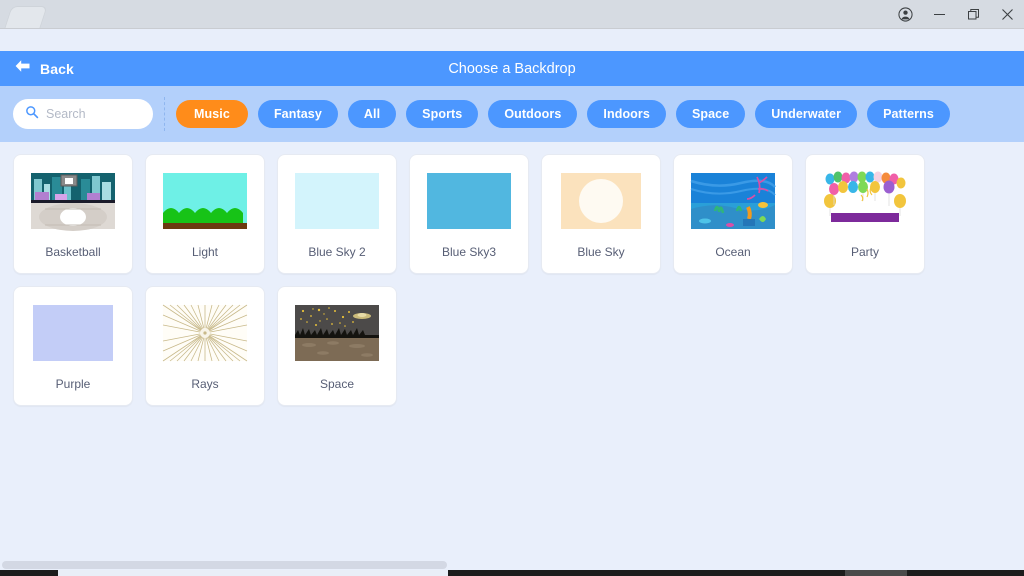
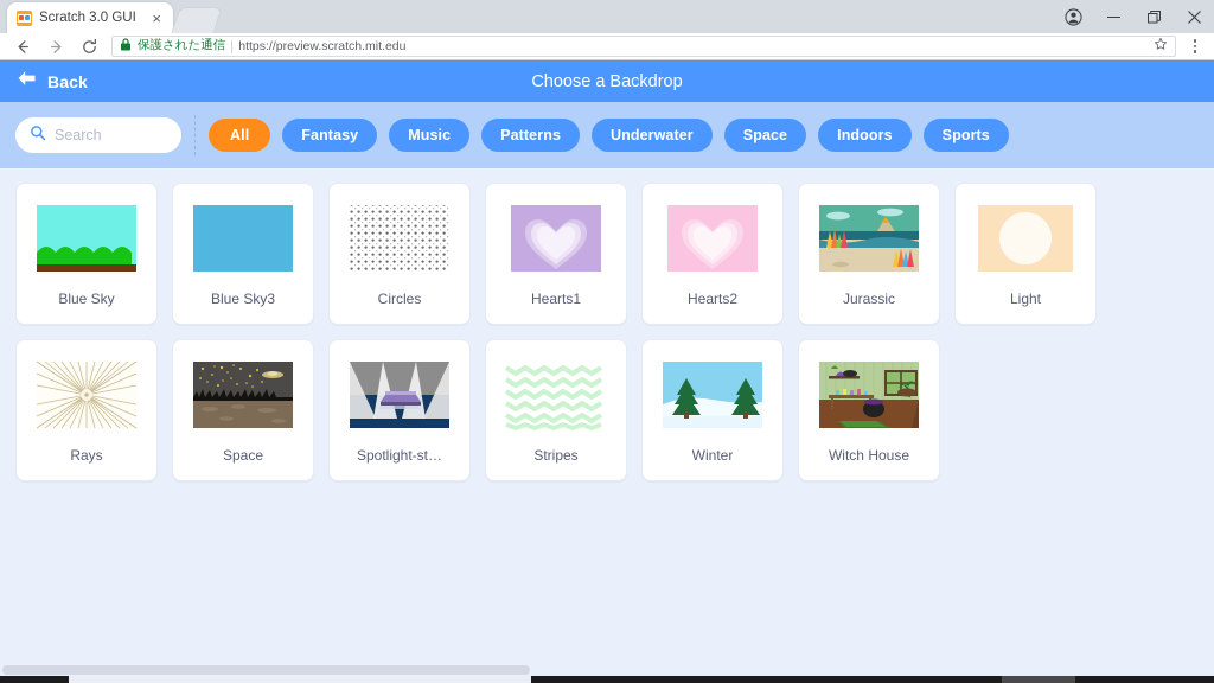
+ Scratch 3.0 GUI
+ ×
+ 保護された通信
+ https://preview.scratch.mit.edu
  Back
  Choose a Backdrop
  Search
- Music
+ All
  Fantasy
- All
+ Music
- Sports
+ Patterns
- Outdoors
- Indoors
+ Underwater
  Space
- Underwater
+ Indoors
- Patterns
+ Sports
- Basketball
- Light
+ Blue Sky
- Blue Sky 2
  Blue Sky3
+ Circles
+ Hearts1
+ Hearts2
+ Jurassic
- Blue Sky
+ Light
- Ocean
- Party
- Purple
  Rays
  Space
+ Spotlight-st…
+ Stripes
+ Winter
+ Witch House
